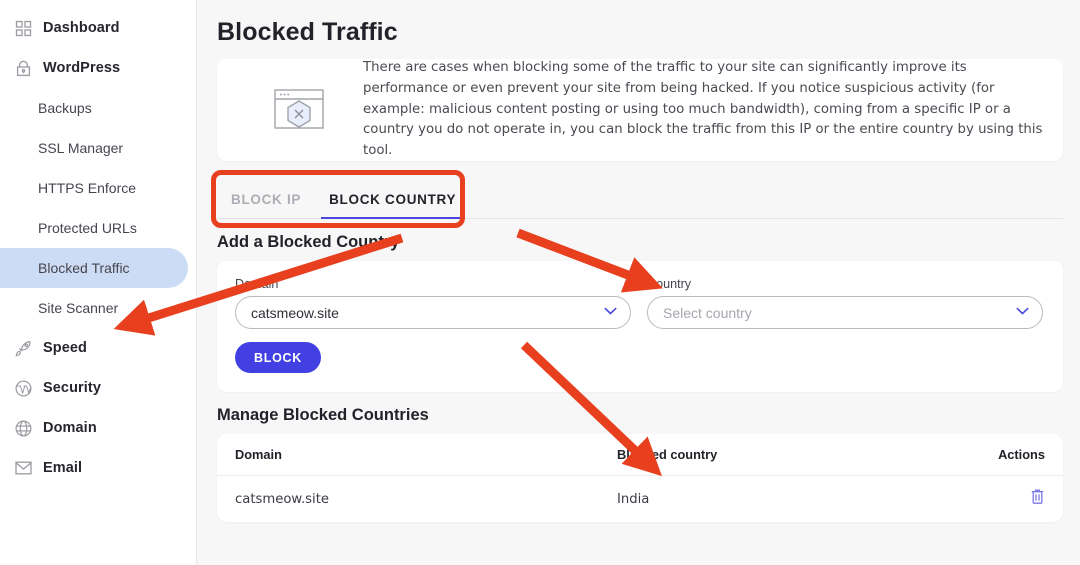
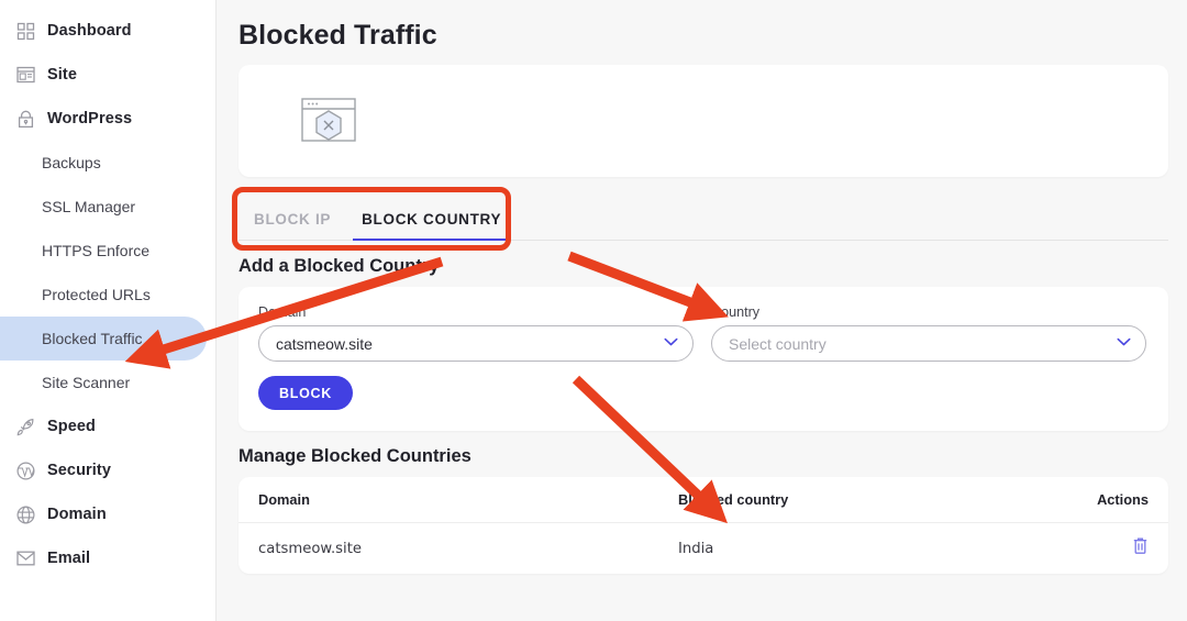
  Dashboard
+ Site
  WordPress
  Backups
  SSL Manager
  HTTPS Enforce
  Protected URLs
  Blocked Traffic
  Site Scanner
  Speed
  Security
  Domain
  Email
  Blocked Traffic
- There are cases when blocking some of the traffic to your site can significantly improve its performance or even prevent your site from being hacked. If you notice suspicious activity (for example: malicious content posting or using too much bandwidth), coming from a specific IP or a country you do not operate in, you can block the traffic from this IP or the entire country by using this tool.
  BLOCK IP
  BLOCK COUNTRY
  Add a Blocked Coun
  catsmeow.site
  Country
  Select country
  BLOCK
  Manage Blocked Countries
  Domain
  Blked country
  Actions
  catsmeow.site
  India
